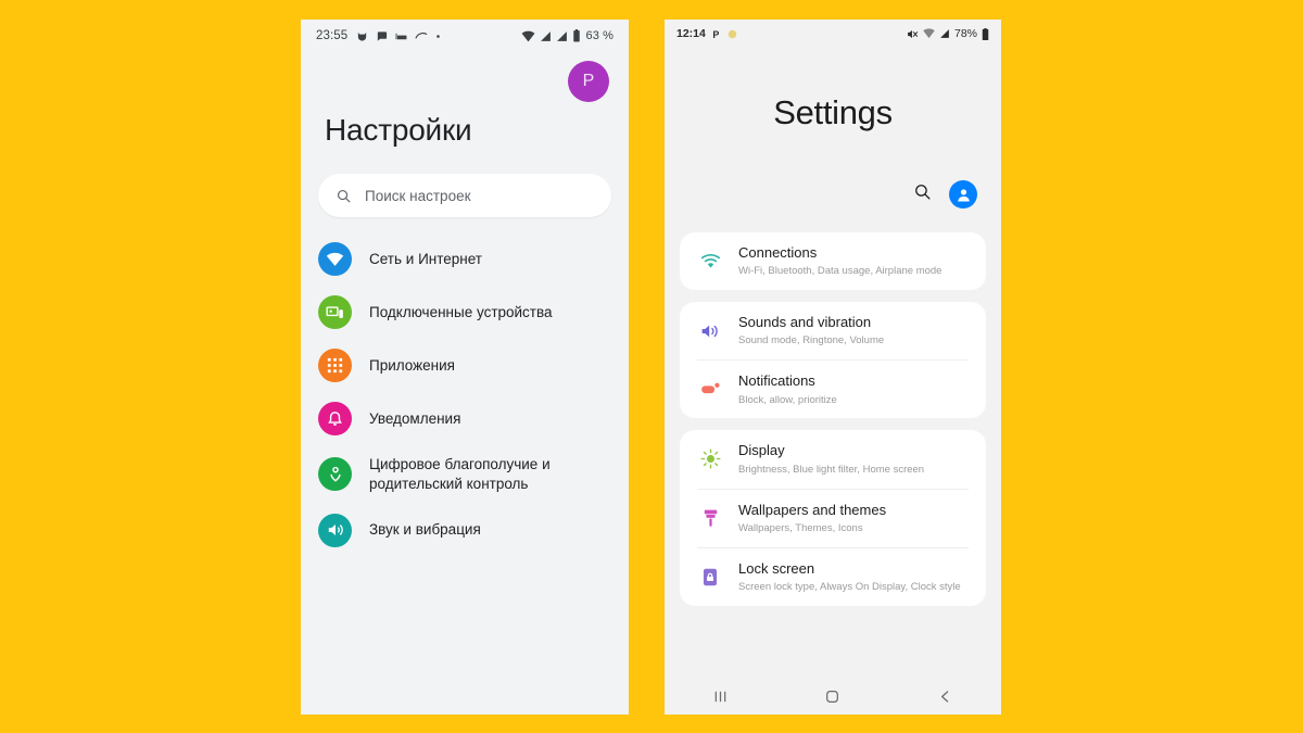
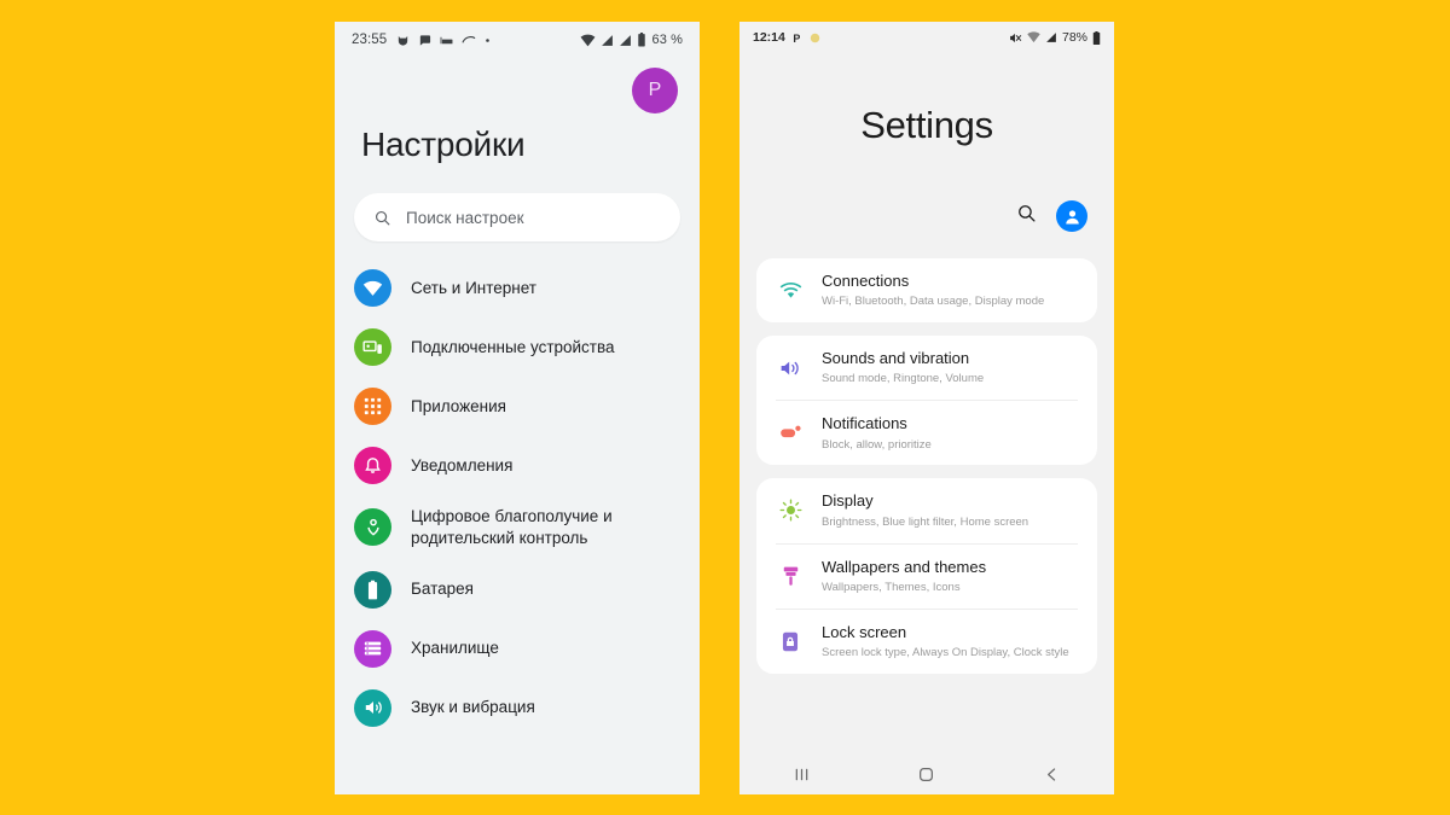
  23:55
  63 %
  P
  Настройки
  Поиск настроек
  Сеть и Интернет
  Подключенные устройства
  Приложения
  Уведомления
  Цифровое благополучие и родительский контроль
+ Батарея
+ Хранилище
  Звук и вибрация
  12:14
  P
  78%
  Settings
  Connections
- Wi-Fi, Bluetooth, Data usage, Airplane mode
+ Wi-Fi, Bluetooth, Data usage, Display mode
  Sounds and vibration
  Sound mode, Ringtone, Volume
  Notifications
  Block, allow, prioritize
  Display
  Brightness, Blue light filter, Home screen
  Wallpapers and themes
  Wallpapers, Themes, Icons
  Lock screen
  Screen lock type, Always On Display, Clock style
